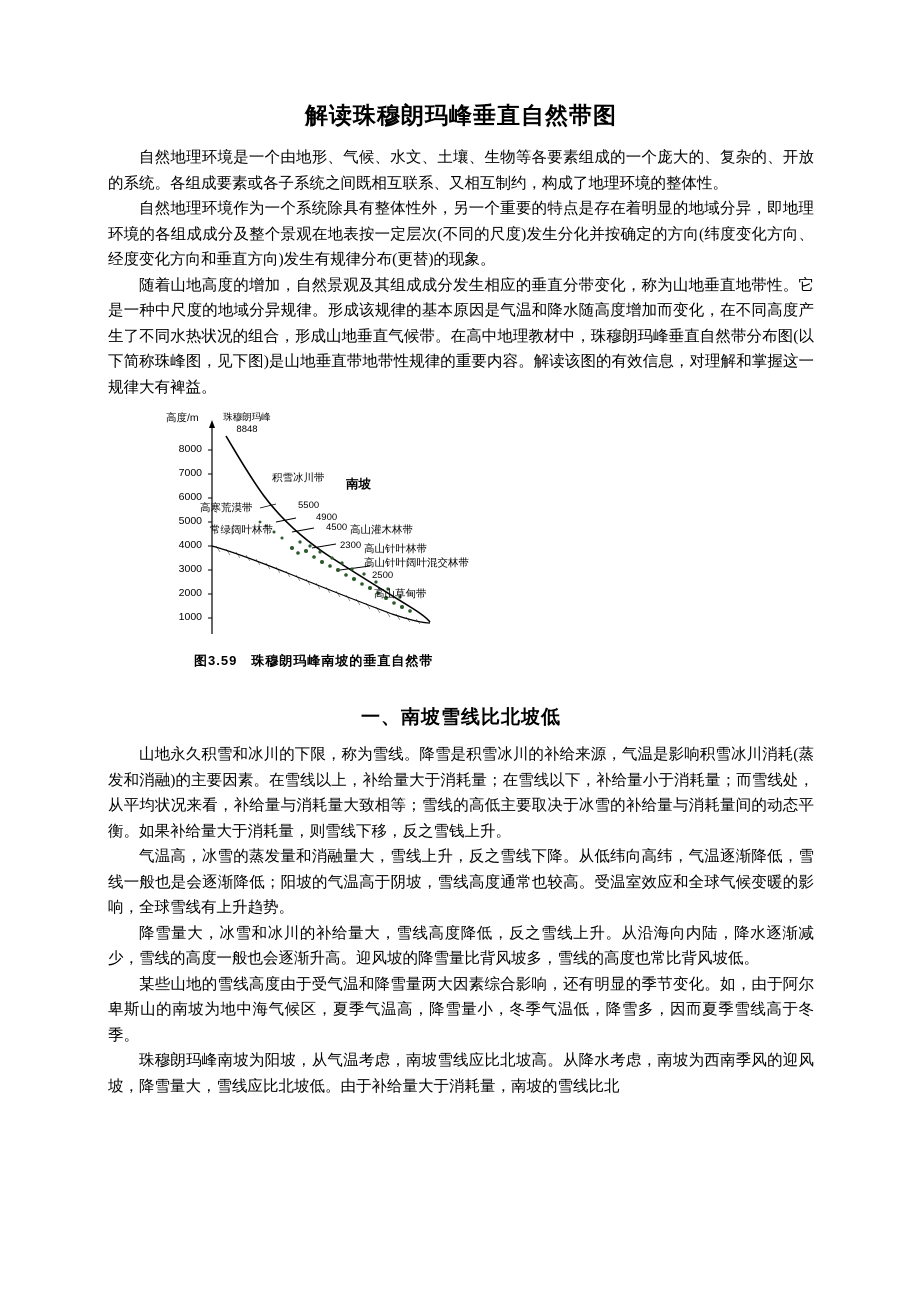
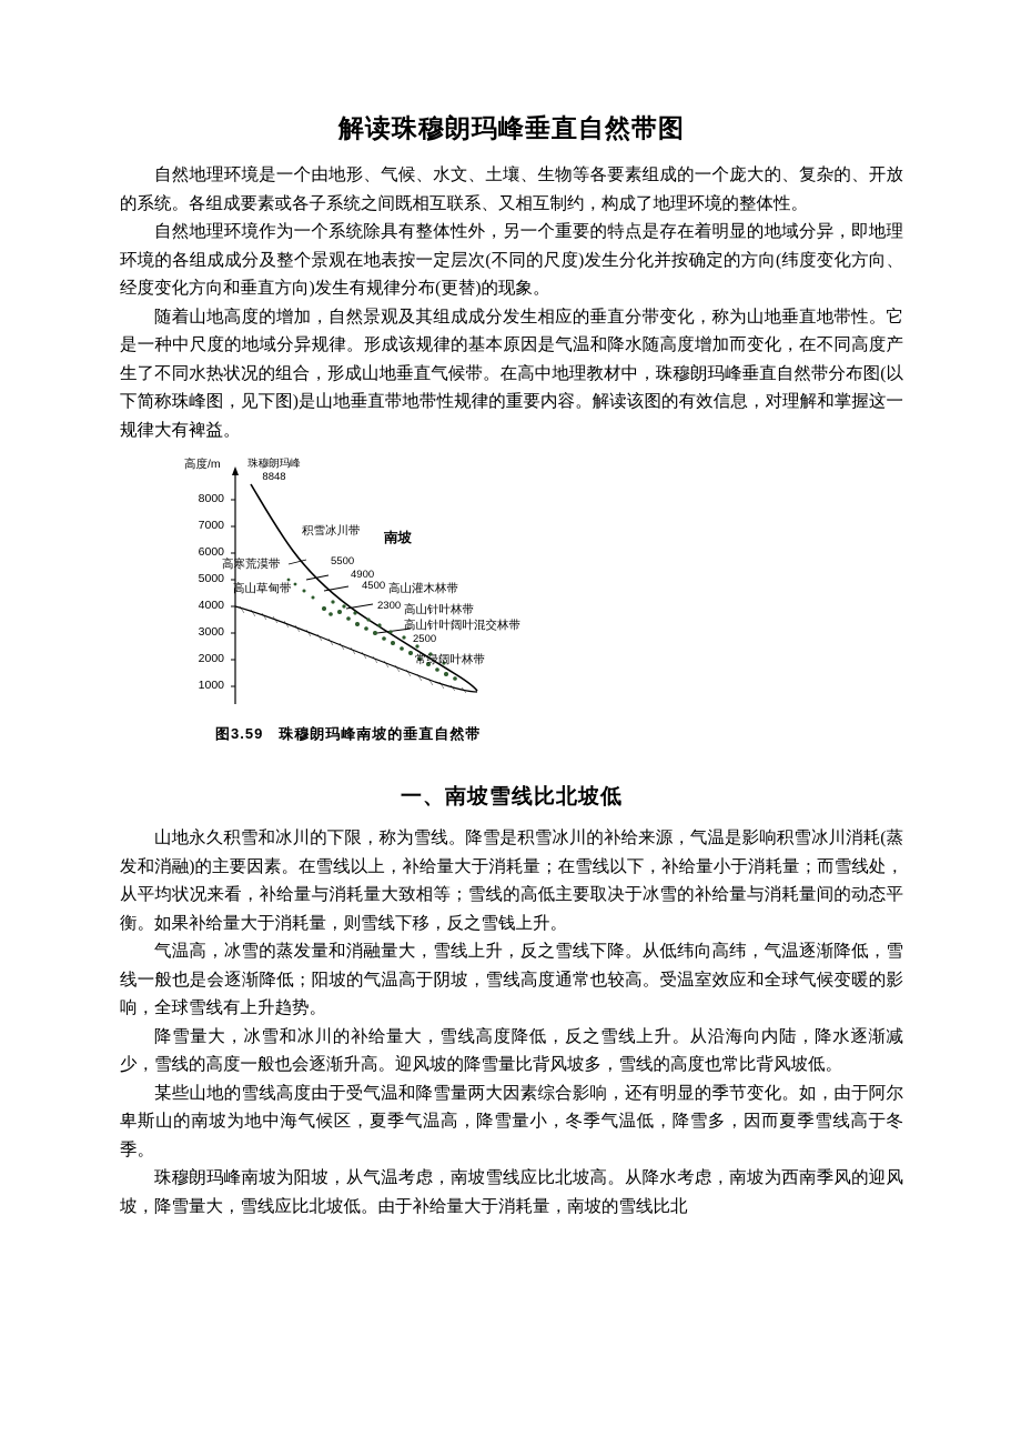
  解读珠穆朗玛峰垂直自然带图
  自然地理环境是一个由地形、气候、水文、土壤、生物等各要素组成的一个庞大的、复杂的、开放的系统。各组成要素或各子系统之间既相互联系、又相互制约，构成了地理环境的整体性。
  自然地理环境作为一个系统除具有整体性外，另一个重要的特点是存在着明显的地域分异，即地理环境的各组成成分及整个景观在地表按一定层次(不同的尺度)发生分化并按确定的方向(纬度变化方向、经度变化方向和垂直方向)发生有规律分布(更替)的现象。
  随着山地高度的增加，自然景观及其组成成分发生相应的垂直分带变化，称为山地垂直地带性。它是一种中尺度的地域分异规律。形成该规律的基本原因是气温和降水随高度增加而变化，在不同高度产生了不同水热状况的组合，形成山地垂直气候带。在高中地理教材中，珠穆朗玛峰垂直自然带分布图(以下简称珠峰图，见下图)是山地垂直带地带性规律的重要内容。解读该图的有效信息，对理解和掌握这一规律大有裨益。
  高度/m
  8000
  7000
  6000
  5000
  4000
  3000
  2000
  1000
  珠穆朗玛峰
  8848
  南坡
  积雪冰川带
  5500
  高寒荒漠带
  4900
- 常绿阔叶林带
+ 高山草甸带
  4500
  高山灌木林带
  2300
  高山针叶林带
  高山针叶阔叶混交林带
  2500
- 高山草甸带
+ 常绿阔叶林带
  图3.59 珠穆朗玛峰南坡的垂直自然带
  一、南坡雪线比北坡低
  山地永久积雪和冰川的下限，称为雪线。降雪是积雪冰川的补给来源，气温是影响积雪冰川消耗(蒸发和消融)的主要因素。在雪线以上，补给量大于消耗量；在雪线以下，补给量小于消耗量；而雪线处，从平均状况来看，补给量与消耗量大致相等；雪线的高低主要取决于冰雪的补给量与消耗量间的动态平衡。如果补给量大于消耗量，则雪线下移，反之雪钱上升。
  气温高，冰雪的蒸发量和消融量大，雪线上升，反之雪线下降。从低纬向高纬，气温逐渐降低，雪线一般也是会逐渐降低；阳坡的气温高于阴坡，雪线高度通常也较高。受温室效应和全球气候变暖的影响，全球雪线有上升趋势。
  降雪量大，冰雪和冰川的补给量大，雪线高度降低，反之雪线上升。从沿海向内陆，降水逐渐减少，雪线的高度一般也会逐渐升高。迎风坡的降雪量比背风坡多，雪线的高度也常比背风坡低。
  某些山地的雪线高度由于受气温和降雪量两大因素综合影响，还有明显的季节变化。如，由于阿尔卑斯山的南坡为地中海气候区，夏季气温高，降雪量小，冬季气温低，降雪多，因而夏季雪线高于冬季。
  珠穆朗玛峰南坡为阳坡，从气温考虑，南坡雪线应比北坡高。从降水考虑，南坡为西南季风的迎风坡，降雪量大，雪线应比北坡低。由于补给量大于消耗量，南坡的雪线比北
